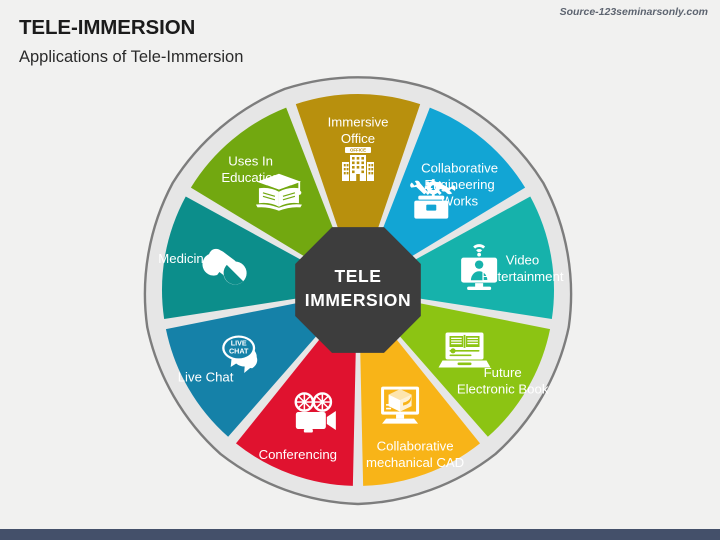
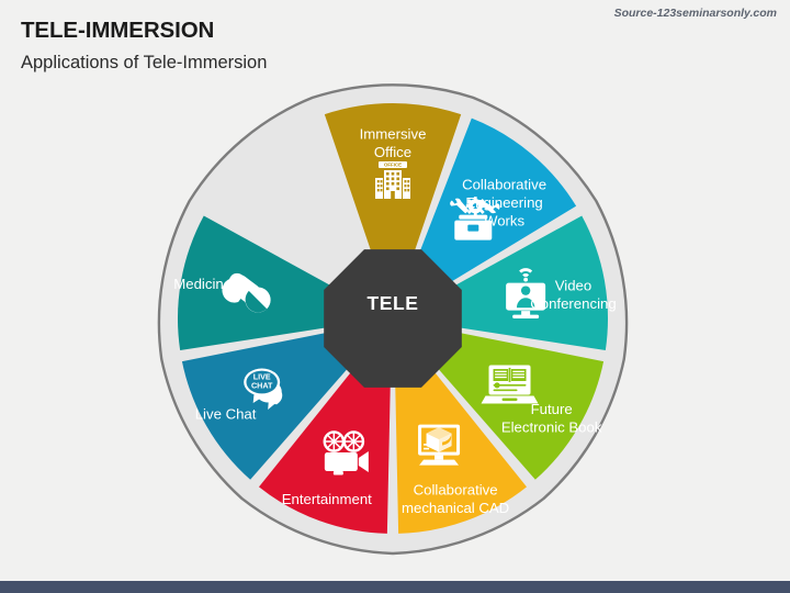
  TELE-IMMERSION
  Applications of Tele-Immersion
  Source-123seminarsonly.com
  Immersive
  Office
  Collaborative
  Engineering
  Works
  Video
- Entertainment
+ Conferencing
  Future
  Electronic Book
  Collaborative
  mechanical CAD
- Conferencing
+ Entertainment
  LIVE
  CHAT
  Live Chat
  Medicine
- Uses In
- Education
  TELE
- IMMERSION
